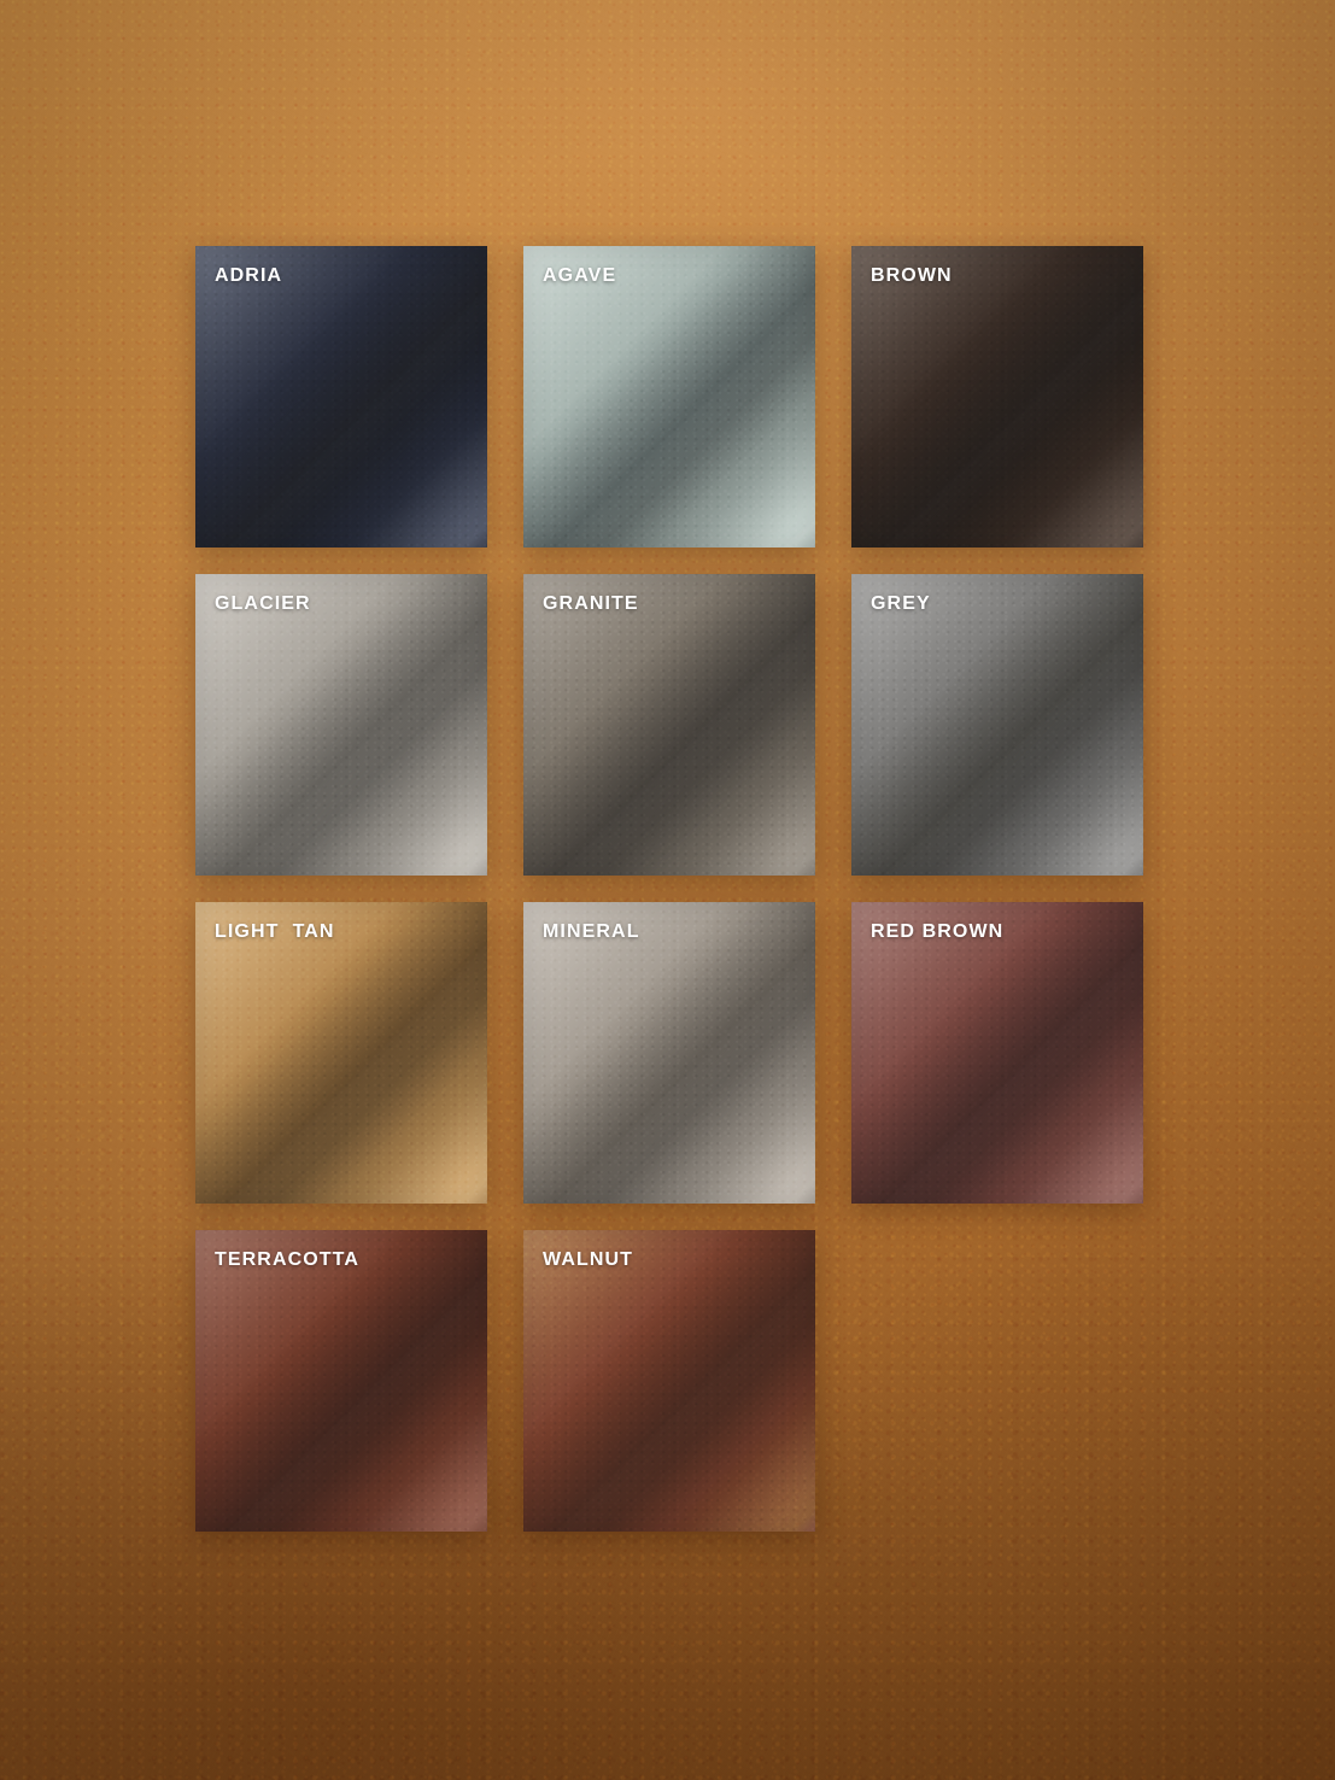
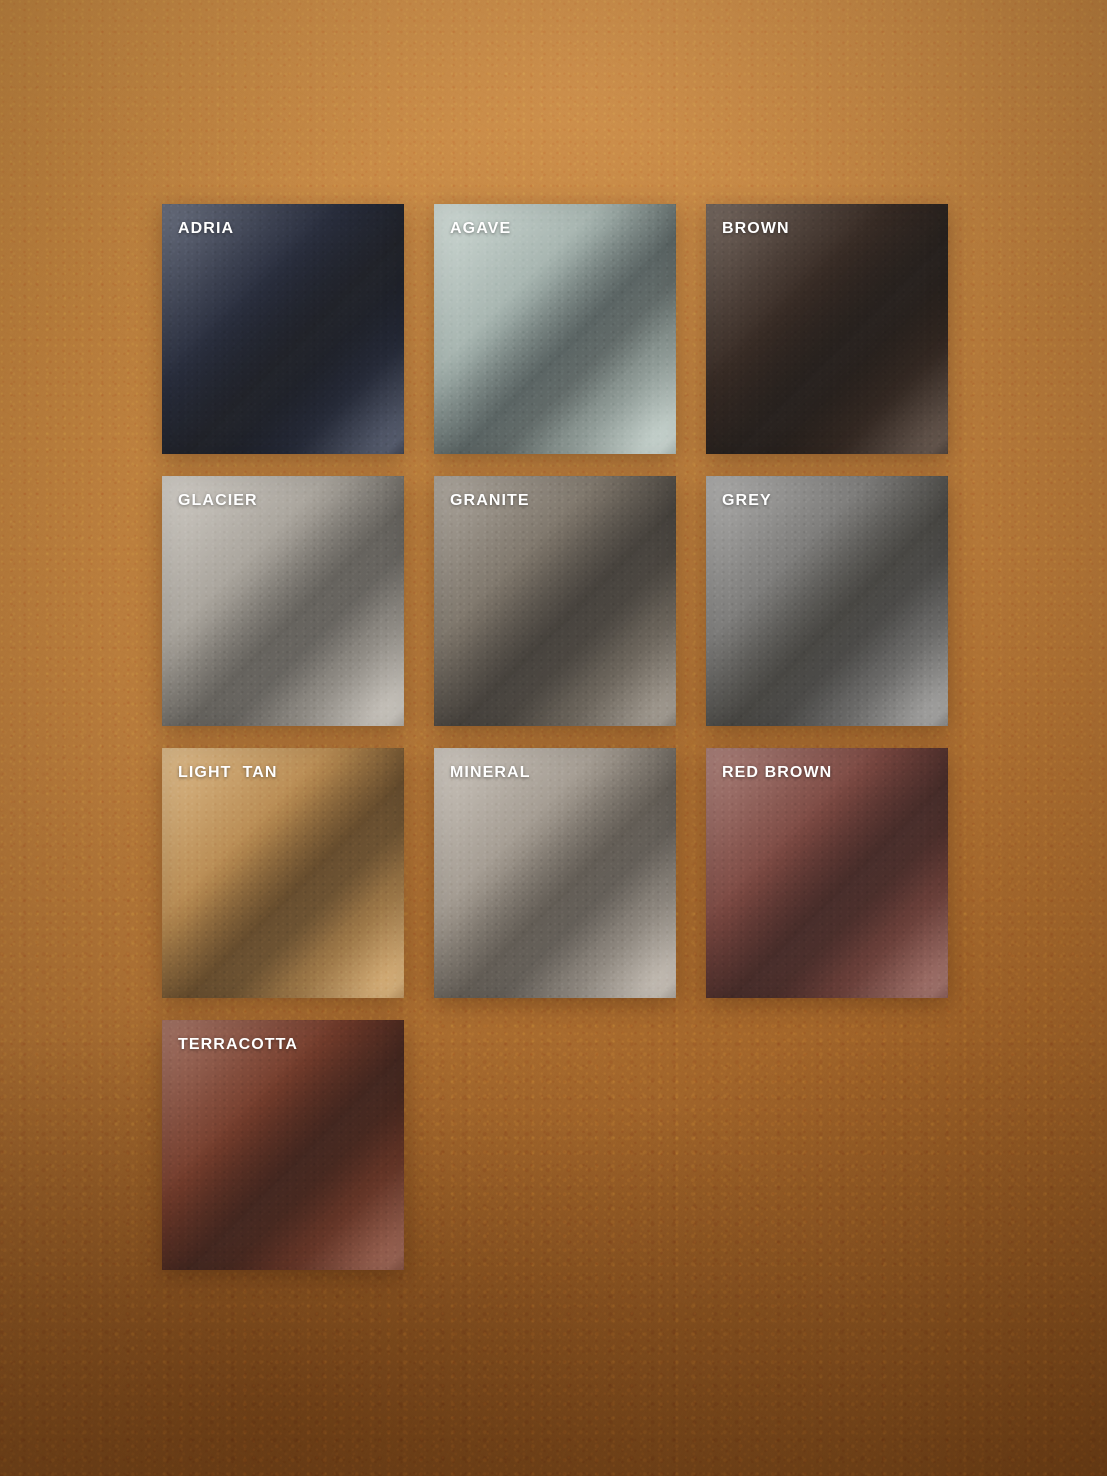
  ADRIA
  AGAVE
  BROWN
  GLACIER
  GRANITE
  GREY
  LIGHT TAN
  MINERAL
  RED BROWN
  TERRACOTTA
- WALNUT
